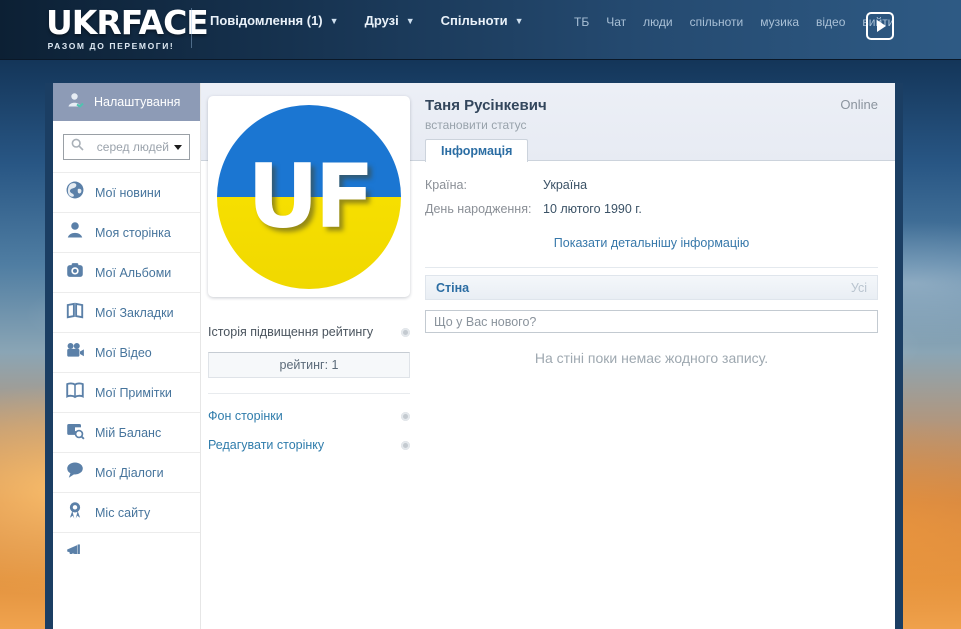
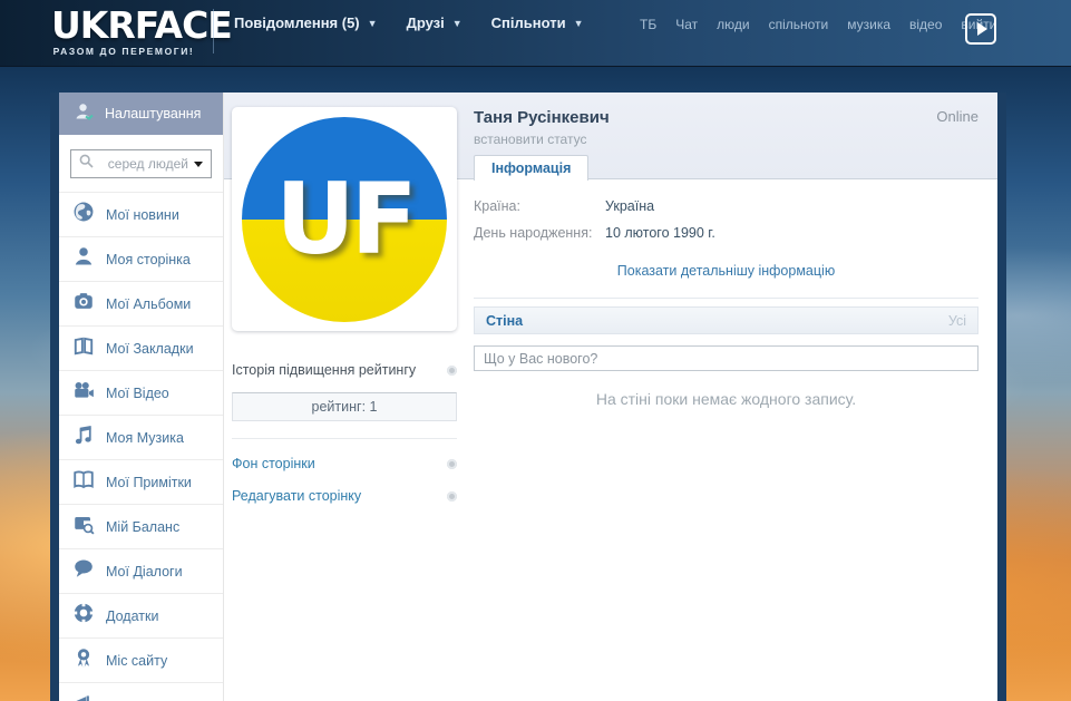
  UKRFACE
  РАЗОМ ДО ПЕРЕМОГИ!
- Повідомлення (1)
+ Повідомлення (5)
  ▼
  Друзі
  ▼
  Спільноти
  ▼
  ТБ
  Чат
  люди
  спільноти
  музика
  відео
  вийти
  Налаштування
  серед людей
  Мої новини
  Моя сторінка
  Мої Альбоми
  Мої Закладки
  Мої Відео
+ Моя Музика
  Мої Примітки
  Мій Баланс
  Мої Діалоги
+ Додатки
  Міс сайту
  UF
  Історія підвищення рейтингу
  рейтинг: 1
  Фон сторінки
  Редагувати сторінку
  Таня Русінкевич
  встановити статус
  Online
  Інформація
  Країна:
  Україна
  День народження:
  10 лютого 1990 г.
  Показати детальнішу інформацію
  Стіна
  Усі
  Що у Вас нового?
  На стіні поки немає жодного запису.
